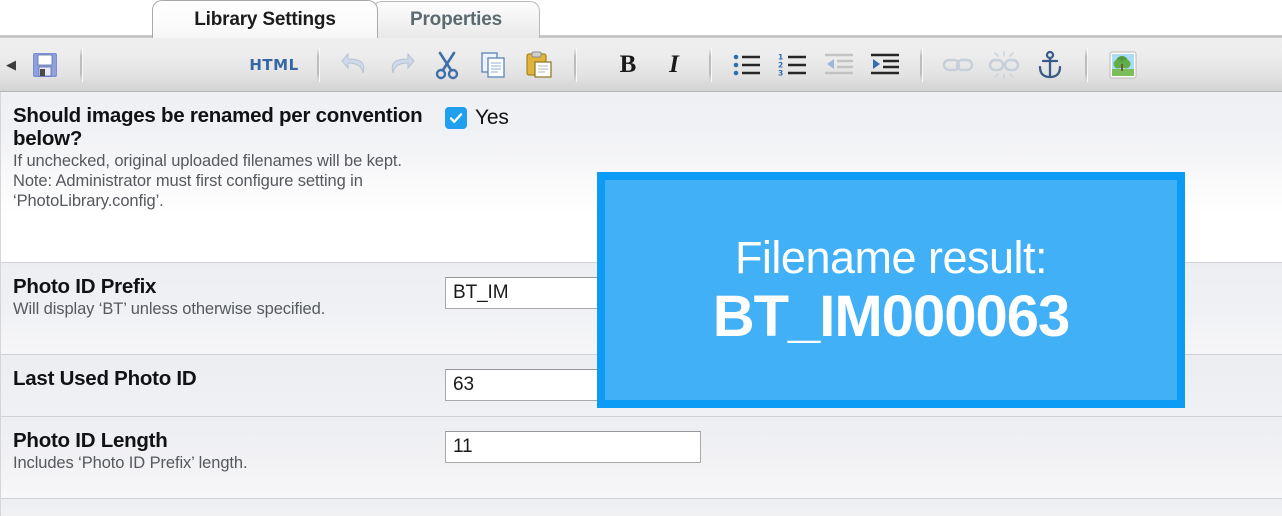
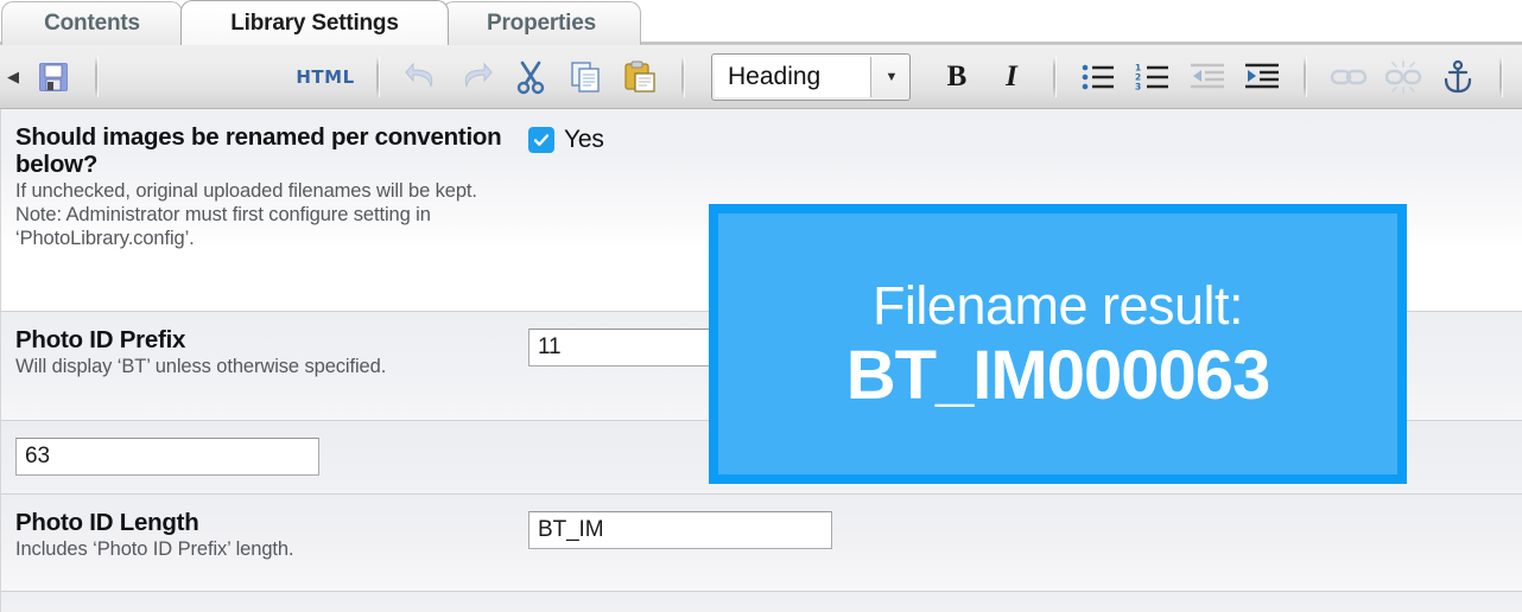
+ Contents
  Library Settings
  Properties
  ◀
  HTML
+ Heading
+ ▼
  B
  I
  1
  2
  3
  Should images be renamed per convention below?
  If unchecked, original uploaded filenames will be kept. Note: Administrator must first configure setting in ‘PhotoLibrary.config’.
  Yes
  Photo ID Prefix
  Will display ‘BT’ unless otherwise specified.
- BT_IM
+ 11
- Last Used Photo ID
  63
  Photo ID Length
  Includes ‘Photo ID Prefix’ length.
- 11
+ BT_IM
  Filename result:
  BT_IM000063
